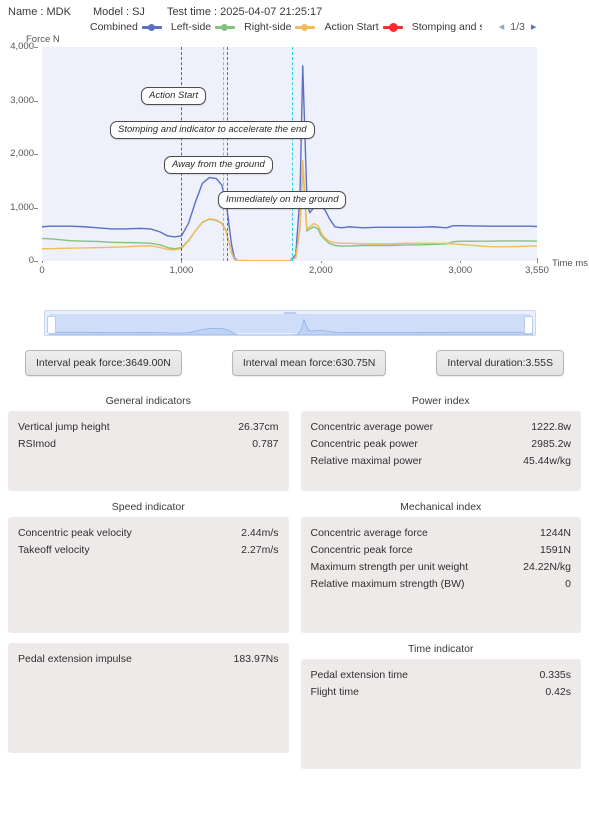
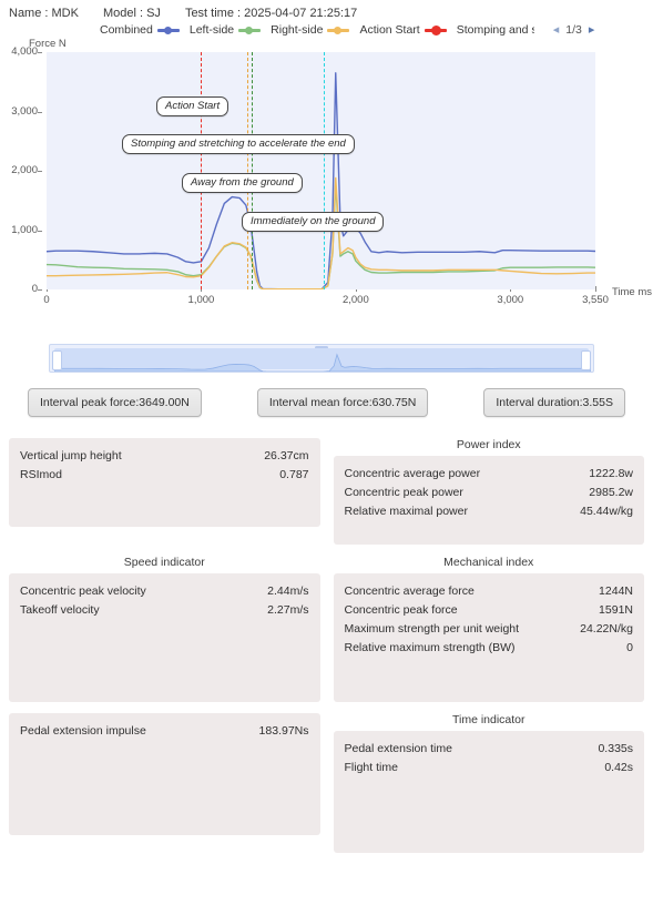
  Name : MDK
  Model : SJ
  Test time : 2025-04-07 21:25:17
  Combined
  Left-side
  Right-side
  Action Start
  Stomping and
  ◂
  1/3
  ▸
  Force N
  Time ms
  0
  1,000
  2,000
  3,000
  4,000
  0
  1,000
  2,000
  3,000
  3,550
  Action Start
- Stomping and indicator to accelerate the end
+ Stomping and stretching to accelerate the end
  Away from the ground
  Immediately on the ground
  Interval peak force:3649.00N
  Interval mean force:630.75N
  Interval duration:3.55S
- General indicators
  Vertical jump height
  26.37cm
  RSImod
  0.787
  Power index
  Concentric average power
  1222.8w
  Concentric peak power
  2985.2w
  Relative maximal power
  45.44w/kg
  Speed indicator
  Concentric peak velocity
  2.44m/s
  Takeoff velocity
  2.27m/s
  Mechanical index
  Concentric average force
  1244N
  Concentric peak force
  1591N
  Maximum strength per unit weight
  24.22N/kg
  Relative maximum strength (BW)
  0
  Pedal extension impulse
  183.97Ns
  Time indicator
  Pedal extension time
  0.335s
  Flight time
  0.42s
